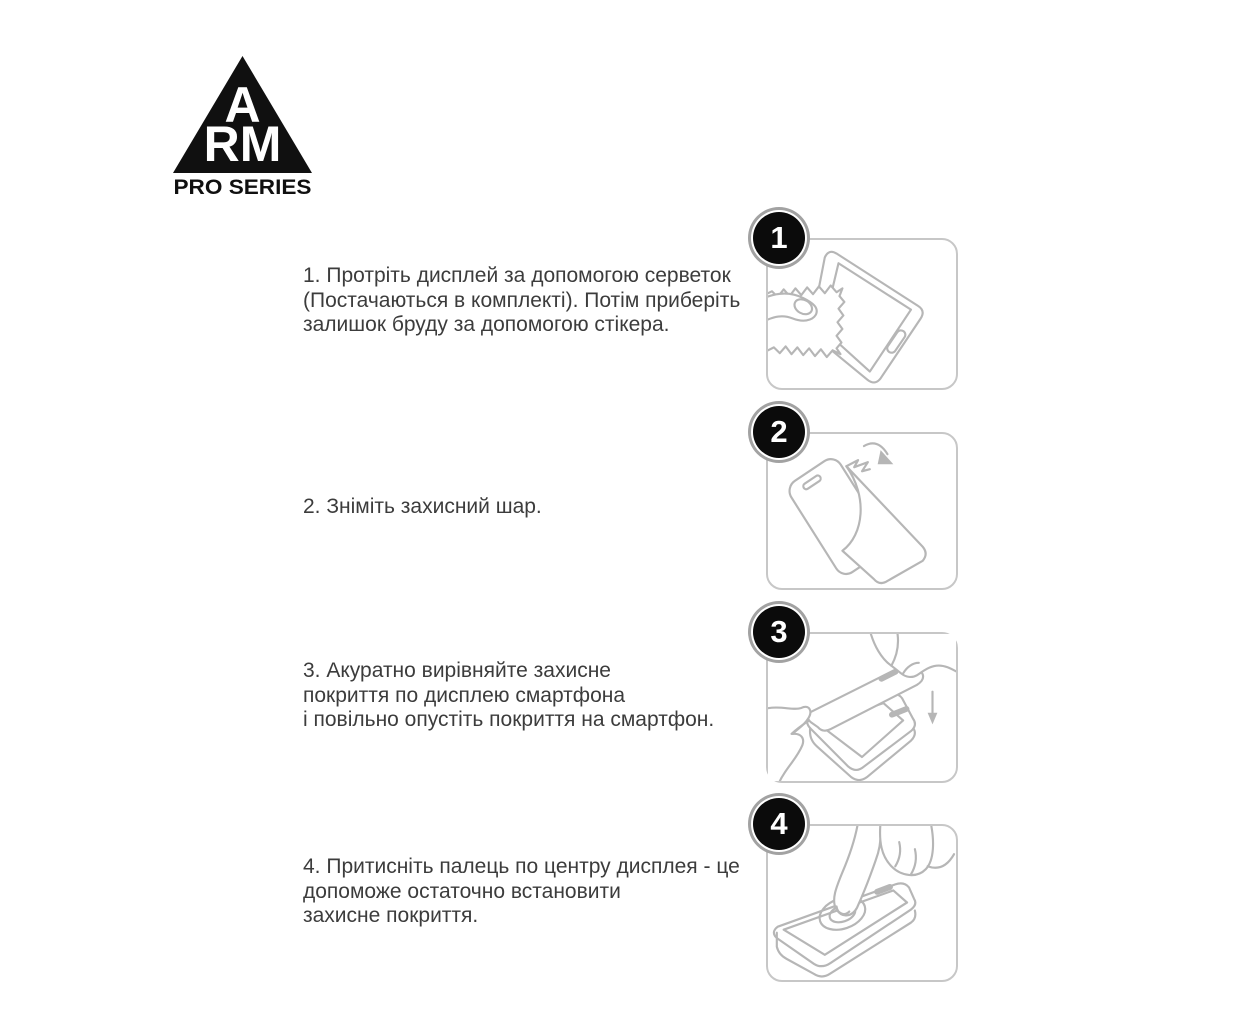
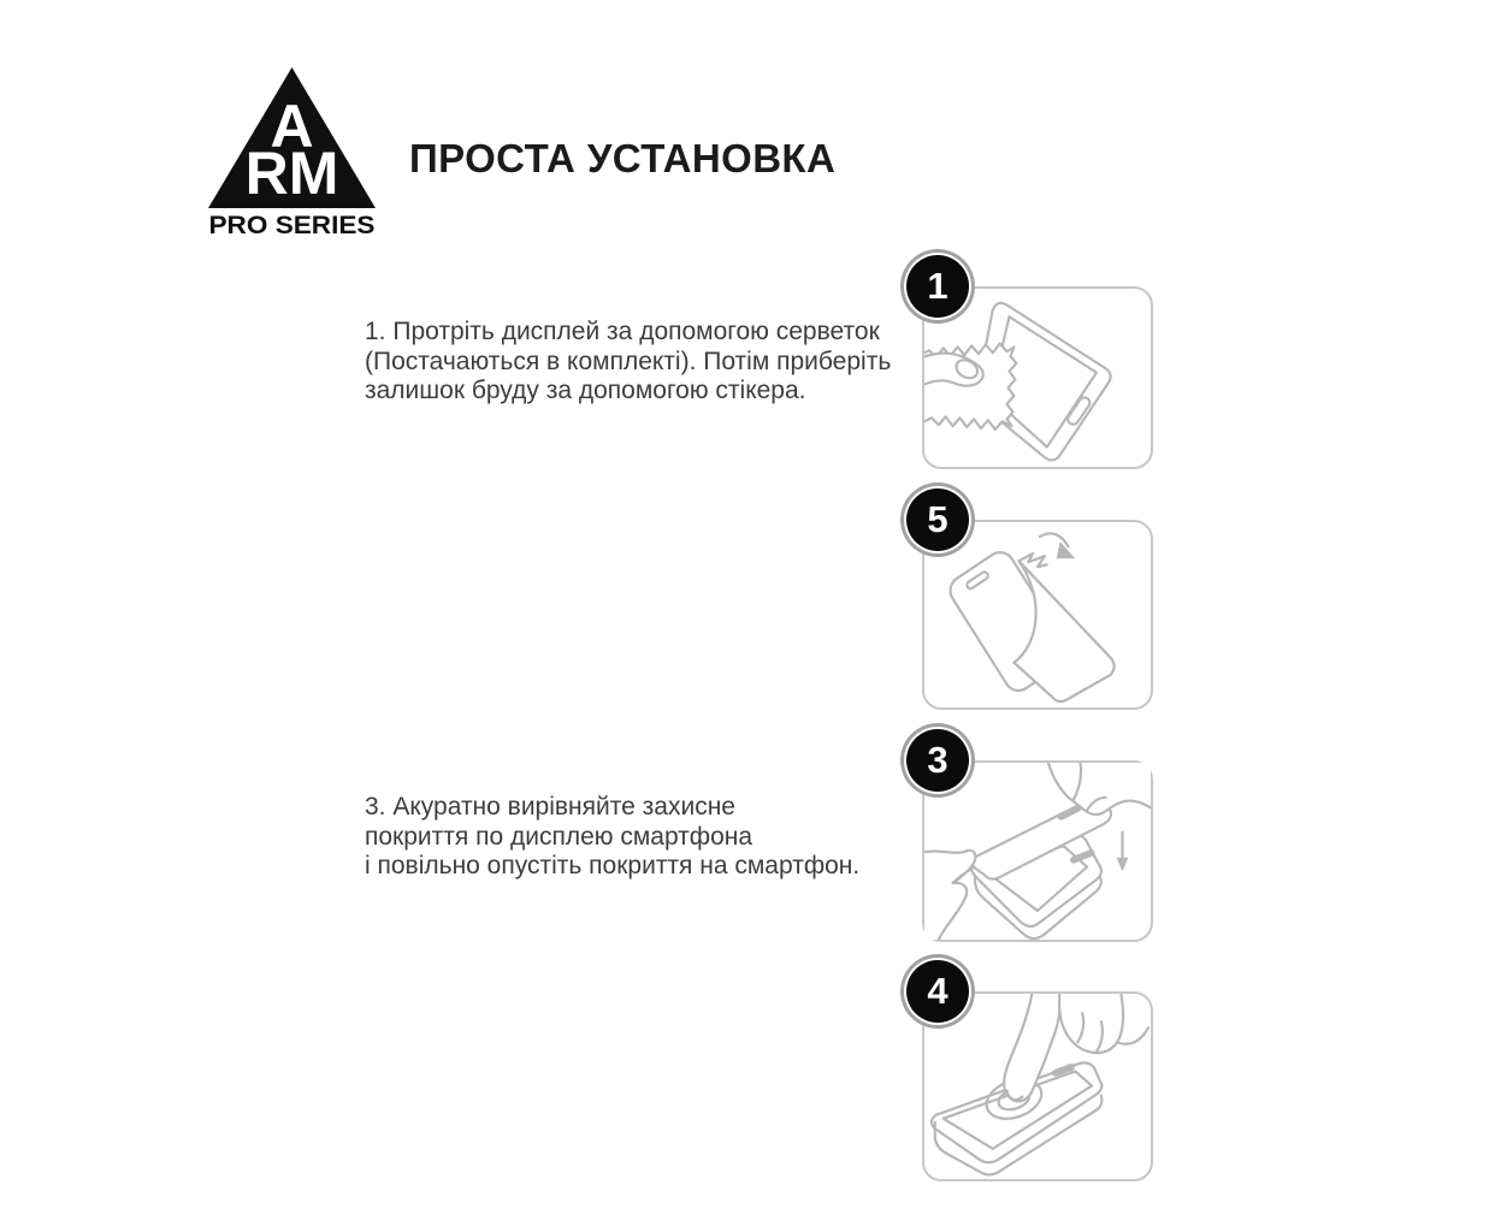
  A
  RM
  PRO SERIES
+ ПРОСТА УСТАНОВКА
  1. Протріть дисплей за допомогою серветок
  (Постачаються в комплекті). Потім приберіть
  залишок бруду за допомогою стікера.
- 2. Зніміть захисний шар.
  3. Акуратно вирівняйте захисне
  покриття по дисплею смартфона
  і повільно опустіть покриття на смартфон.
- 4. Притисніть палець по центру дисплея - це
- допоможе остаточно встановити
- захисне покриття.
  1
- 2
+ 5
  3
  4
